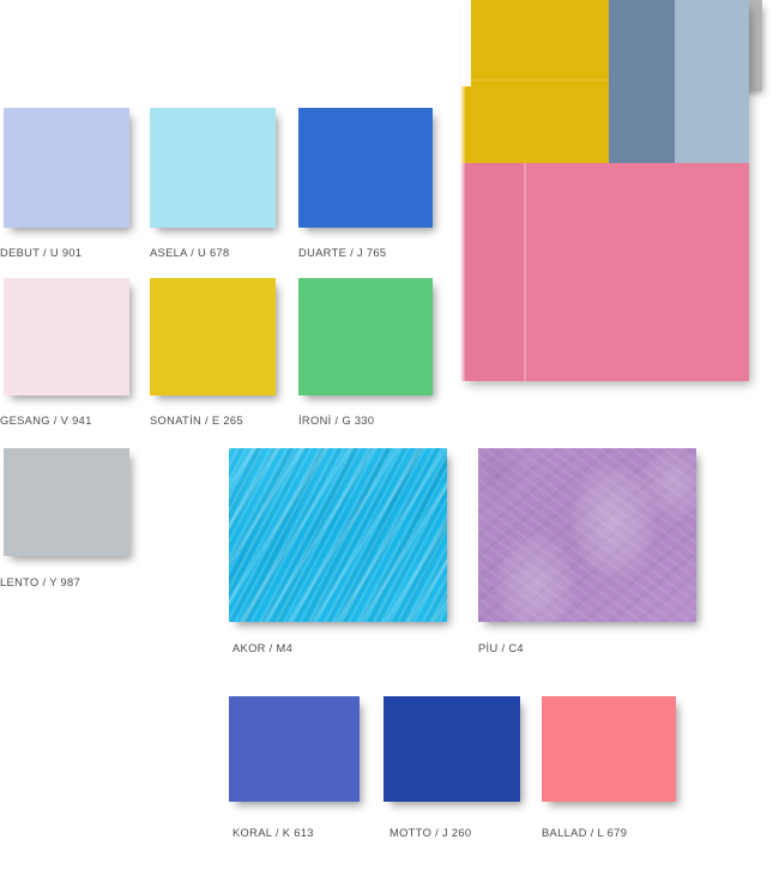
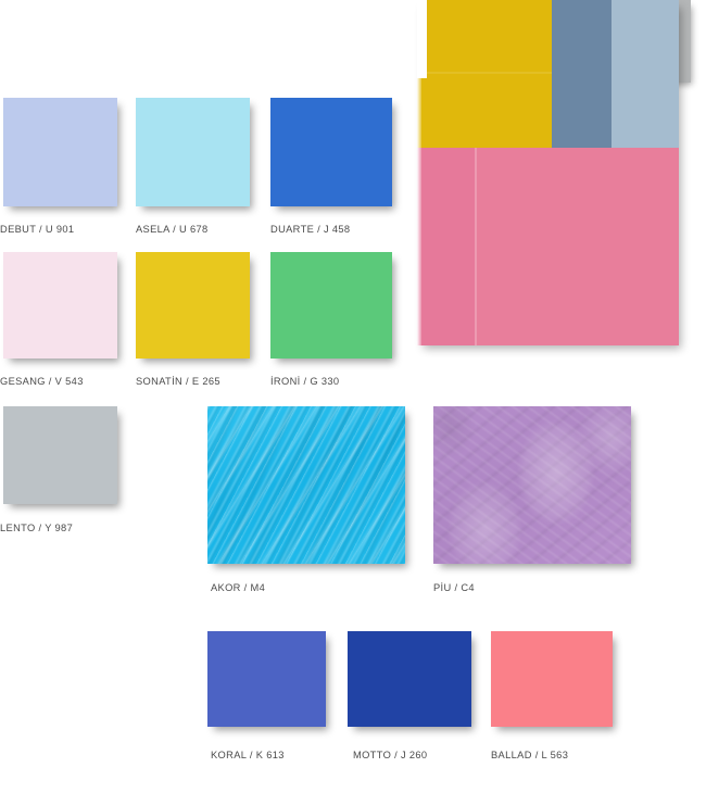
  DEBUT / U 901
  ASELA / U 678
- DUARTE / J 765
+ DUARTE / J 458
- GESANG / V 941
+ GESANG / V 543
  SONATİN / E 265
  İRONİ / G 330
  LENTO / Y 987
  AKOR / M4
  PİU / C4
  KORAL / K 613
  MOTTO / J 260
- BALLAD / L 679
+ BALLAD / L 563
